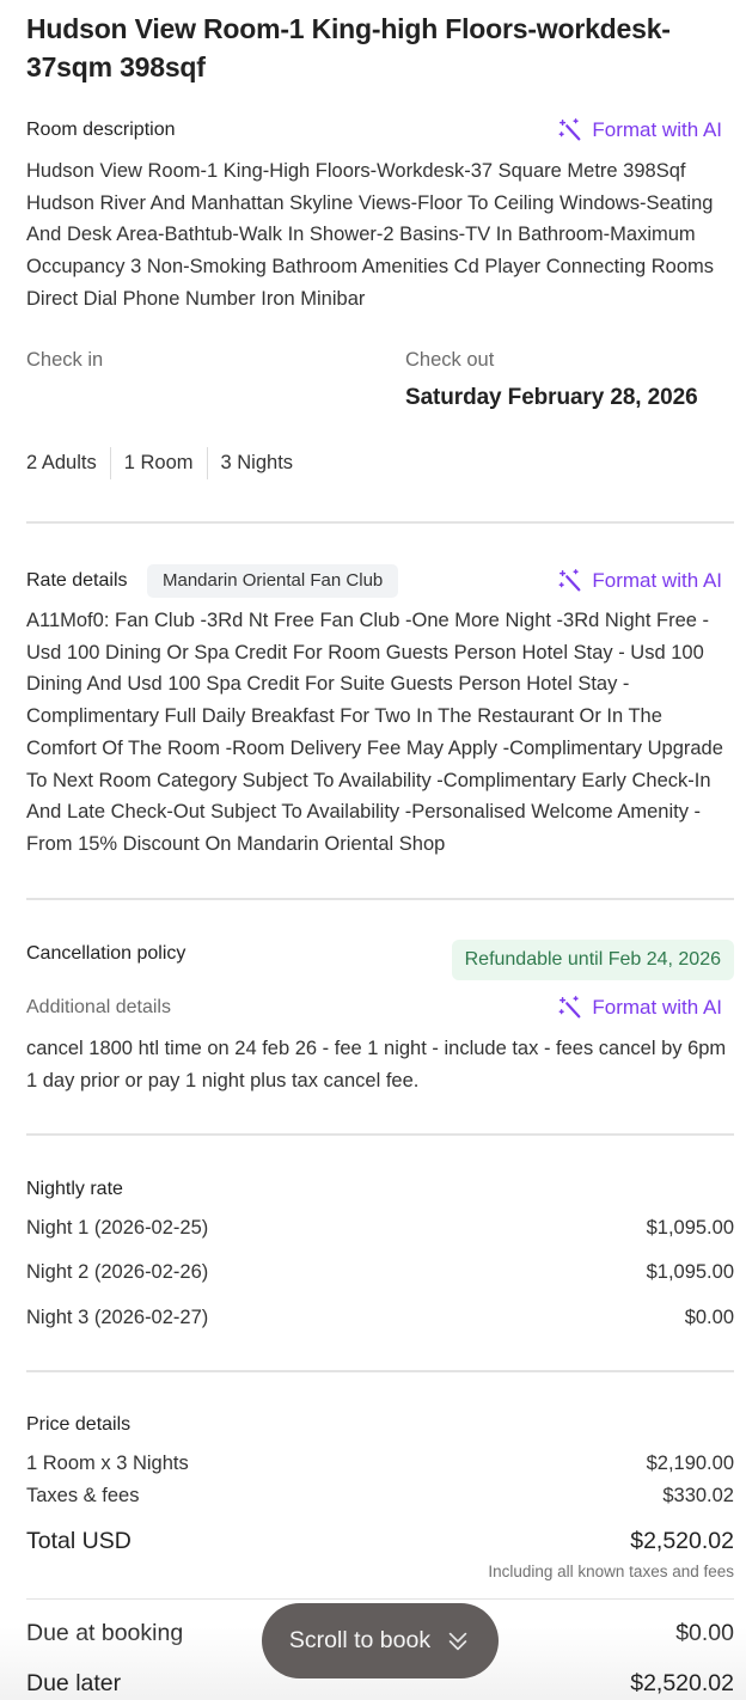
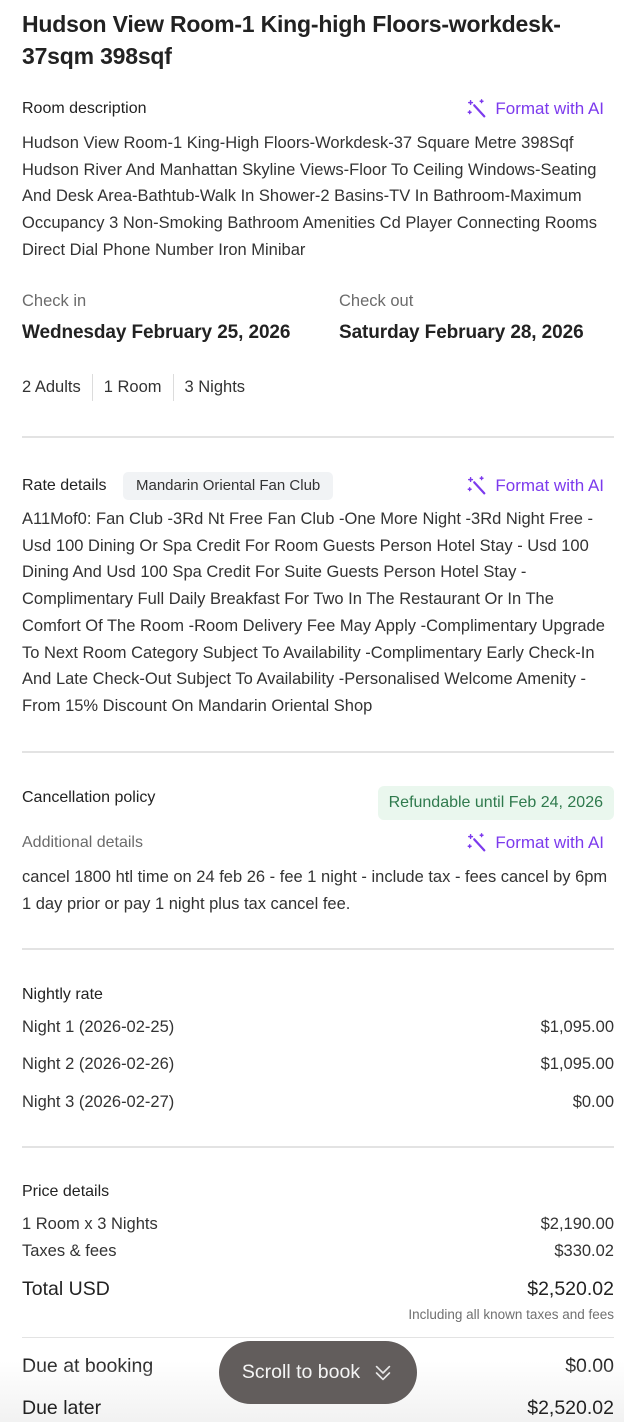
  Hudson View Room-1 King-high Floors-workdesk-37sqm 398sqf
  Room description
  Format with AI
  Hudson View Room-1 King-High Floors-Workdesk-37 Square Metre 398Sqf Hudson River And Manhattan Skyline Views-Floor To Ceiling Windows-Seating And Desk Area-Bathtub-Walk In Shower-2 Basins-TV In Bathroom-Maximum Occupancy 3 Non-Smoking Bathroom Amenities Cd Player Connecting Rooms Direct Dial Phone Number Iron Minibar
  Check in
+ Wednesday February 25, 2026
  Check out
  Saturday February 28, 2026
  2 Adults
  1 Room
  3 Nights
  Rate details
  Mandarin Oriental Fan Club
  Format with AI
  A11Mof0: Fan Club -3Rd Nt Free Fan Club -One More Night -3Rd Night Free -Usd 100 Dining Or Spa Credit For Room Guests Person Hotel Stay - Usd 100 Dining And Usd 100 Spa Credit For Suite Guests Person Hotel Stay - Complimentary Full Daily Breakfast For Two In The Restaurant Or In The Comfort Of The Room -Room Delivery Fee May Apply -Complimentary Upgrade To Next Room Category Subject To Availability -Complimentary Early Check-In And Late Check-Out Subject To Availability -Personalised Welcome Amenity -From 15% Discount On Mandarin Oriental Shop
  Cancellation policy
  Refundable until Feb 24, 2026
  Additional details
  Format with AI
  cancel 1800 htl time on 24 feb 26 - fee 1 night - include tax - fees cancel by 6pm 1 day prior or pay 1 night plus tax cancel fee.
  Nightly rate
  Night 1 (2026-02-25)
  $1,095.00
  Night 2 (2026-02-26)
  $1,095.00
  Night 3 (2026-02-27)
  $0.00
  Price details
  1 Room x 3 Nights
  $2,190.00
  Taxes & fees
  $330.02
  Total USD
  $2,520.02
  Including all known taxes and fees
  Due later
  $2,520.02
  Scroll to book
